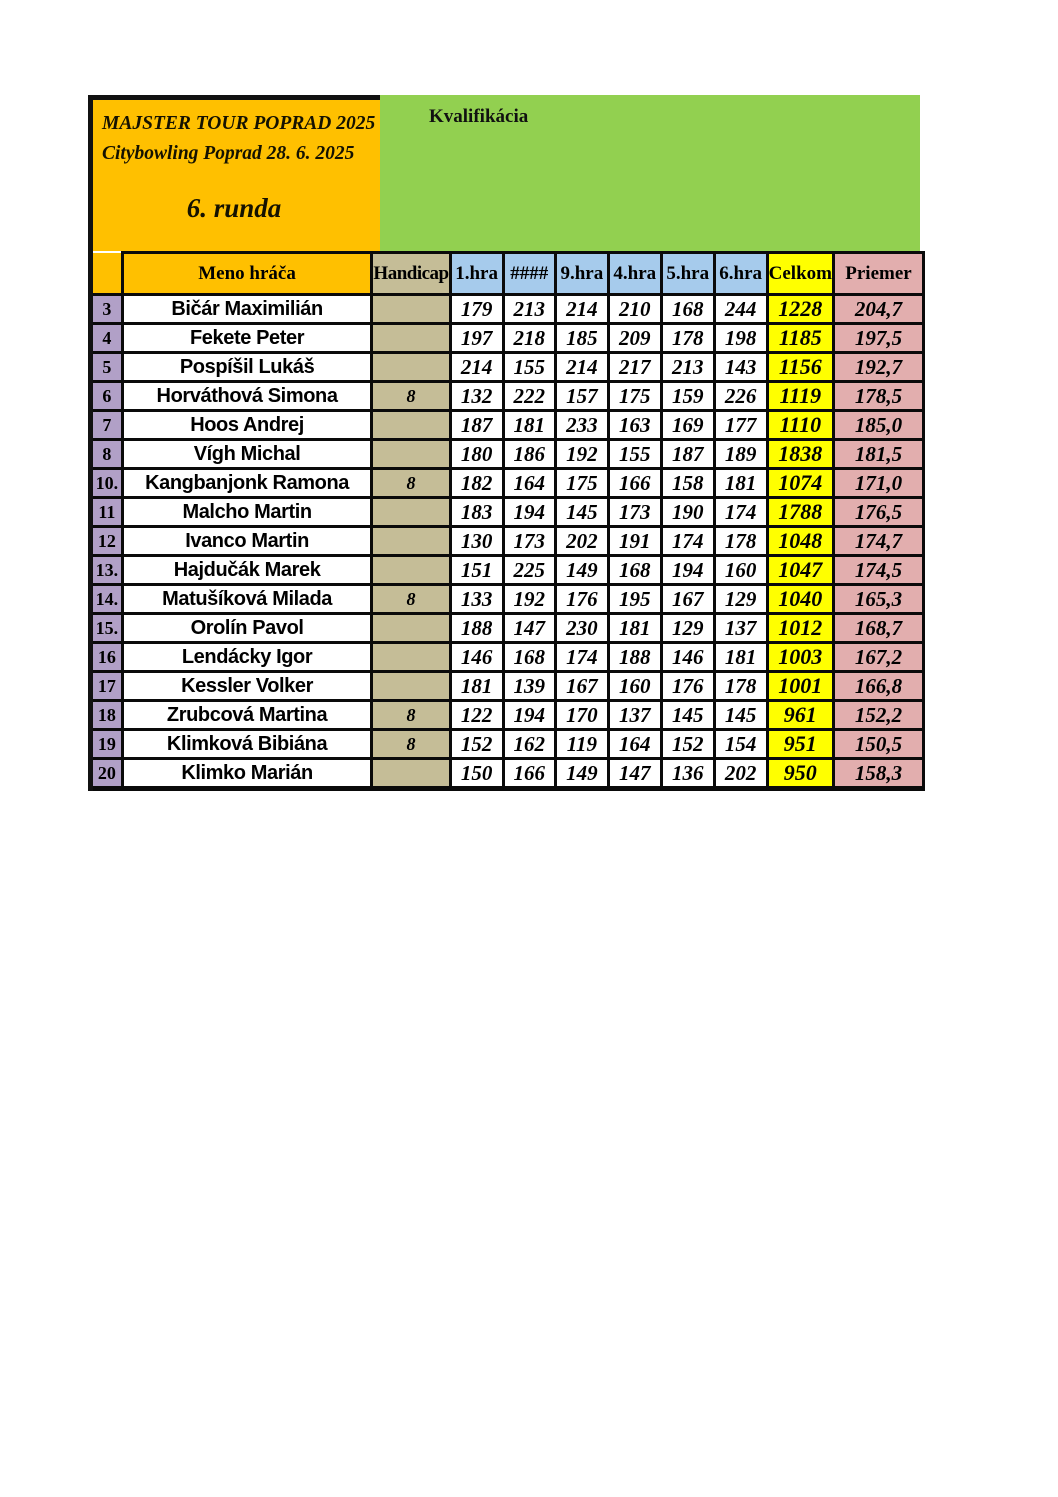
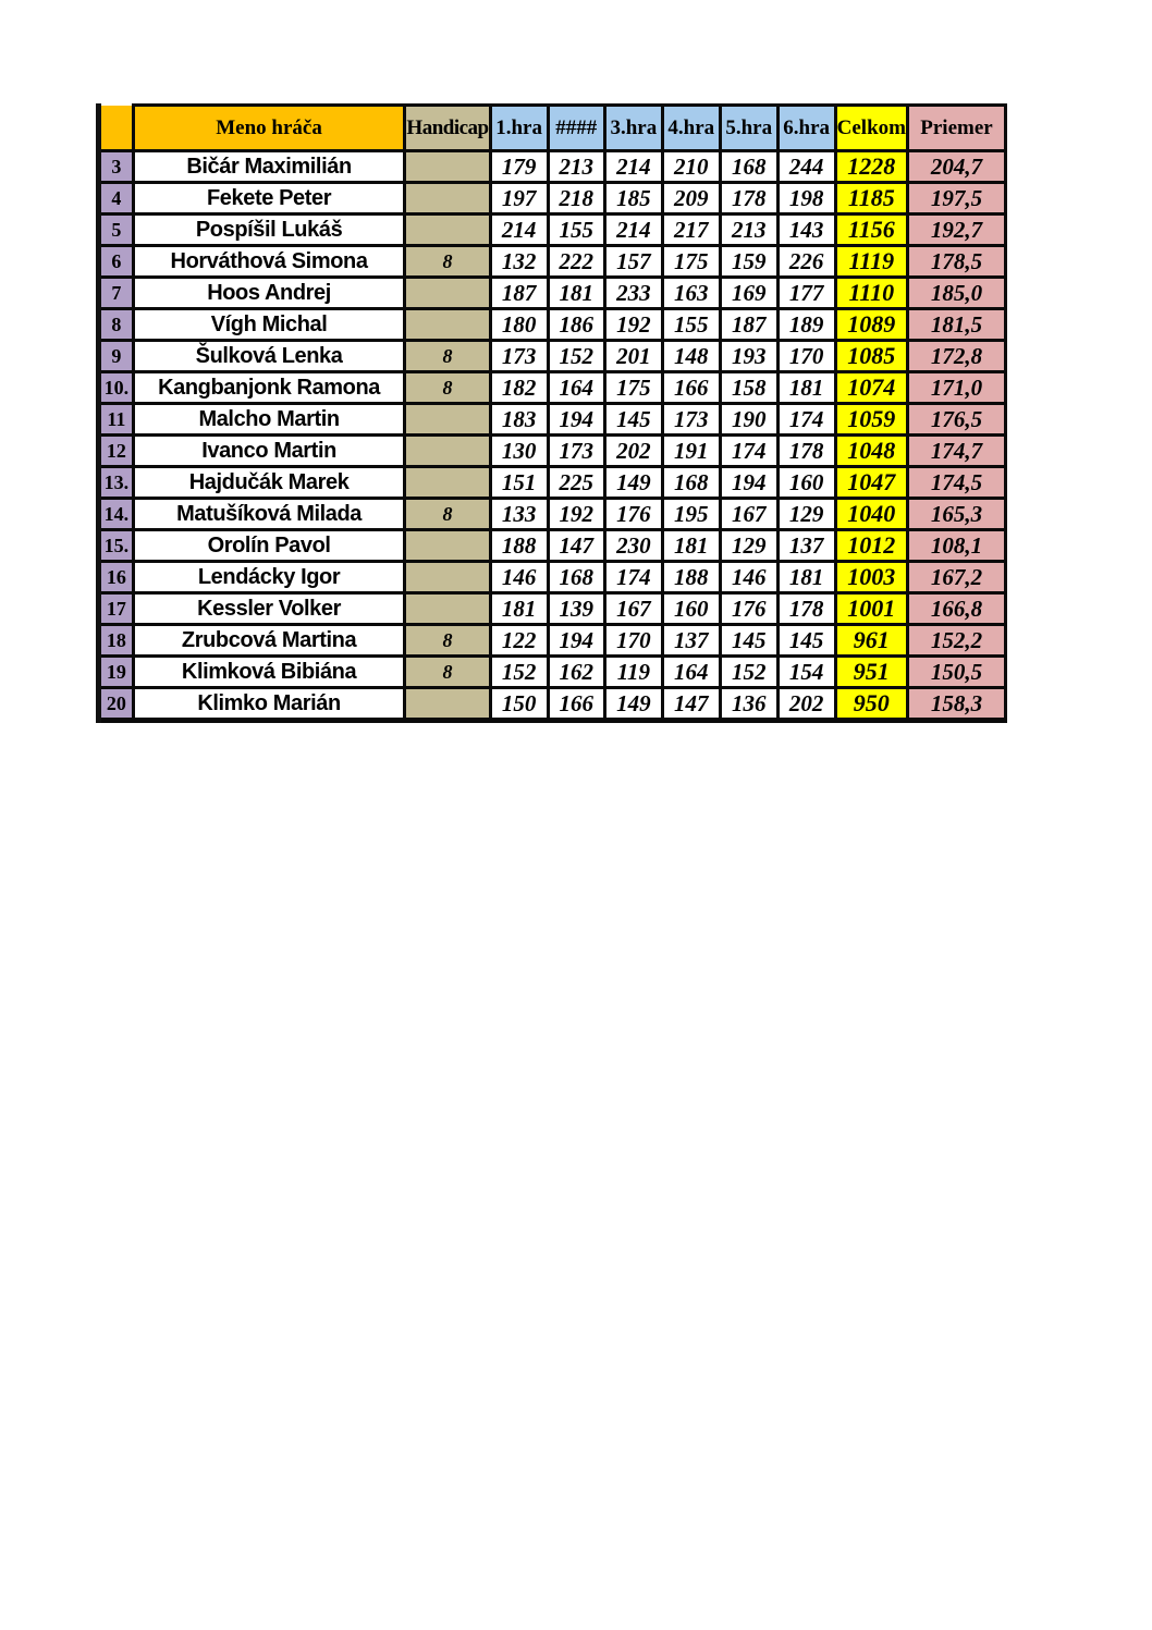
- MAJSTER TOUR POPRAD 2025
- Citybowling Poprad 28. 6. 2025
- 6. runda
- Kvalifikácia
- 	Meno hráča	Handicap	1.hra	####	9.hra	4.hra	5.hra	6.hra	Celkom	Priemer
+ 	Meno hráča	Handicap	1.hra	####	3.hra	4.hra	5.hra	6.hra	Celkom	Priemer
  3	Bičár Maximilián		179	213	214	210	168	244	1228	204,7
  4	Fekete Peter		197	218	185	209	178	198	1185	197,5
  5	Pospíšil Lukáš		214	155	214	217	213	143	1156	192,7
  6	Horváthová Simona	8	132	222	157	175	159	226	1119	178,5
  7	Hoos Andrej		187	181	233	163	169	177	1110	185,0
- 8	Vígh Michal		180	186	192	155	187	189	1838	181,5
+ 8	Vígh Michal		180	186	192	155	187	189	1089	181,5
+ 9	Šulková Lenka	8	173	152	201	148	193	170	1085	172,8
  10.	Kangbanjonk Ramona	8	182	164	175	166	158	181	1074	171,0
- 11	Malcho Martin		183	194	145	173	190	174	1788	176,5
+ 11	Malcho Martin		183	194	145	173	190	174	1059	176,5
  12	Ivanco Martin		130	173	202	191	174	178	1048	174,7
  13.	Hajdučák Marek		151	225	149	168	194	160	1047	174,5
  14.	Matušíková Milada	8	133	192	176	195	167	129	1040	165,3
- 15.	Orolín Pavol		188	147	230	181	129	137	1012	168,7
+ 15.	Orolín Pavol		188	147	230	181	129	137	1012	108,1
  16	Lendácky Igor		146	168	174	188	146	181	1003	167,2
  17	Kessler Volker		181	139	167	160	176	178	1001	166,8
  18	Zrubcová Martina	8	122	194	170	137	145	145	961	152,2
  19	Klimková Bibiána	8	152	162	119	164	152	154	951	150,5
  20	Klimko Marián		150	166	149	147	136	202	950	158,3
